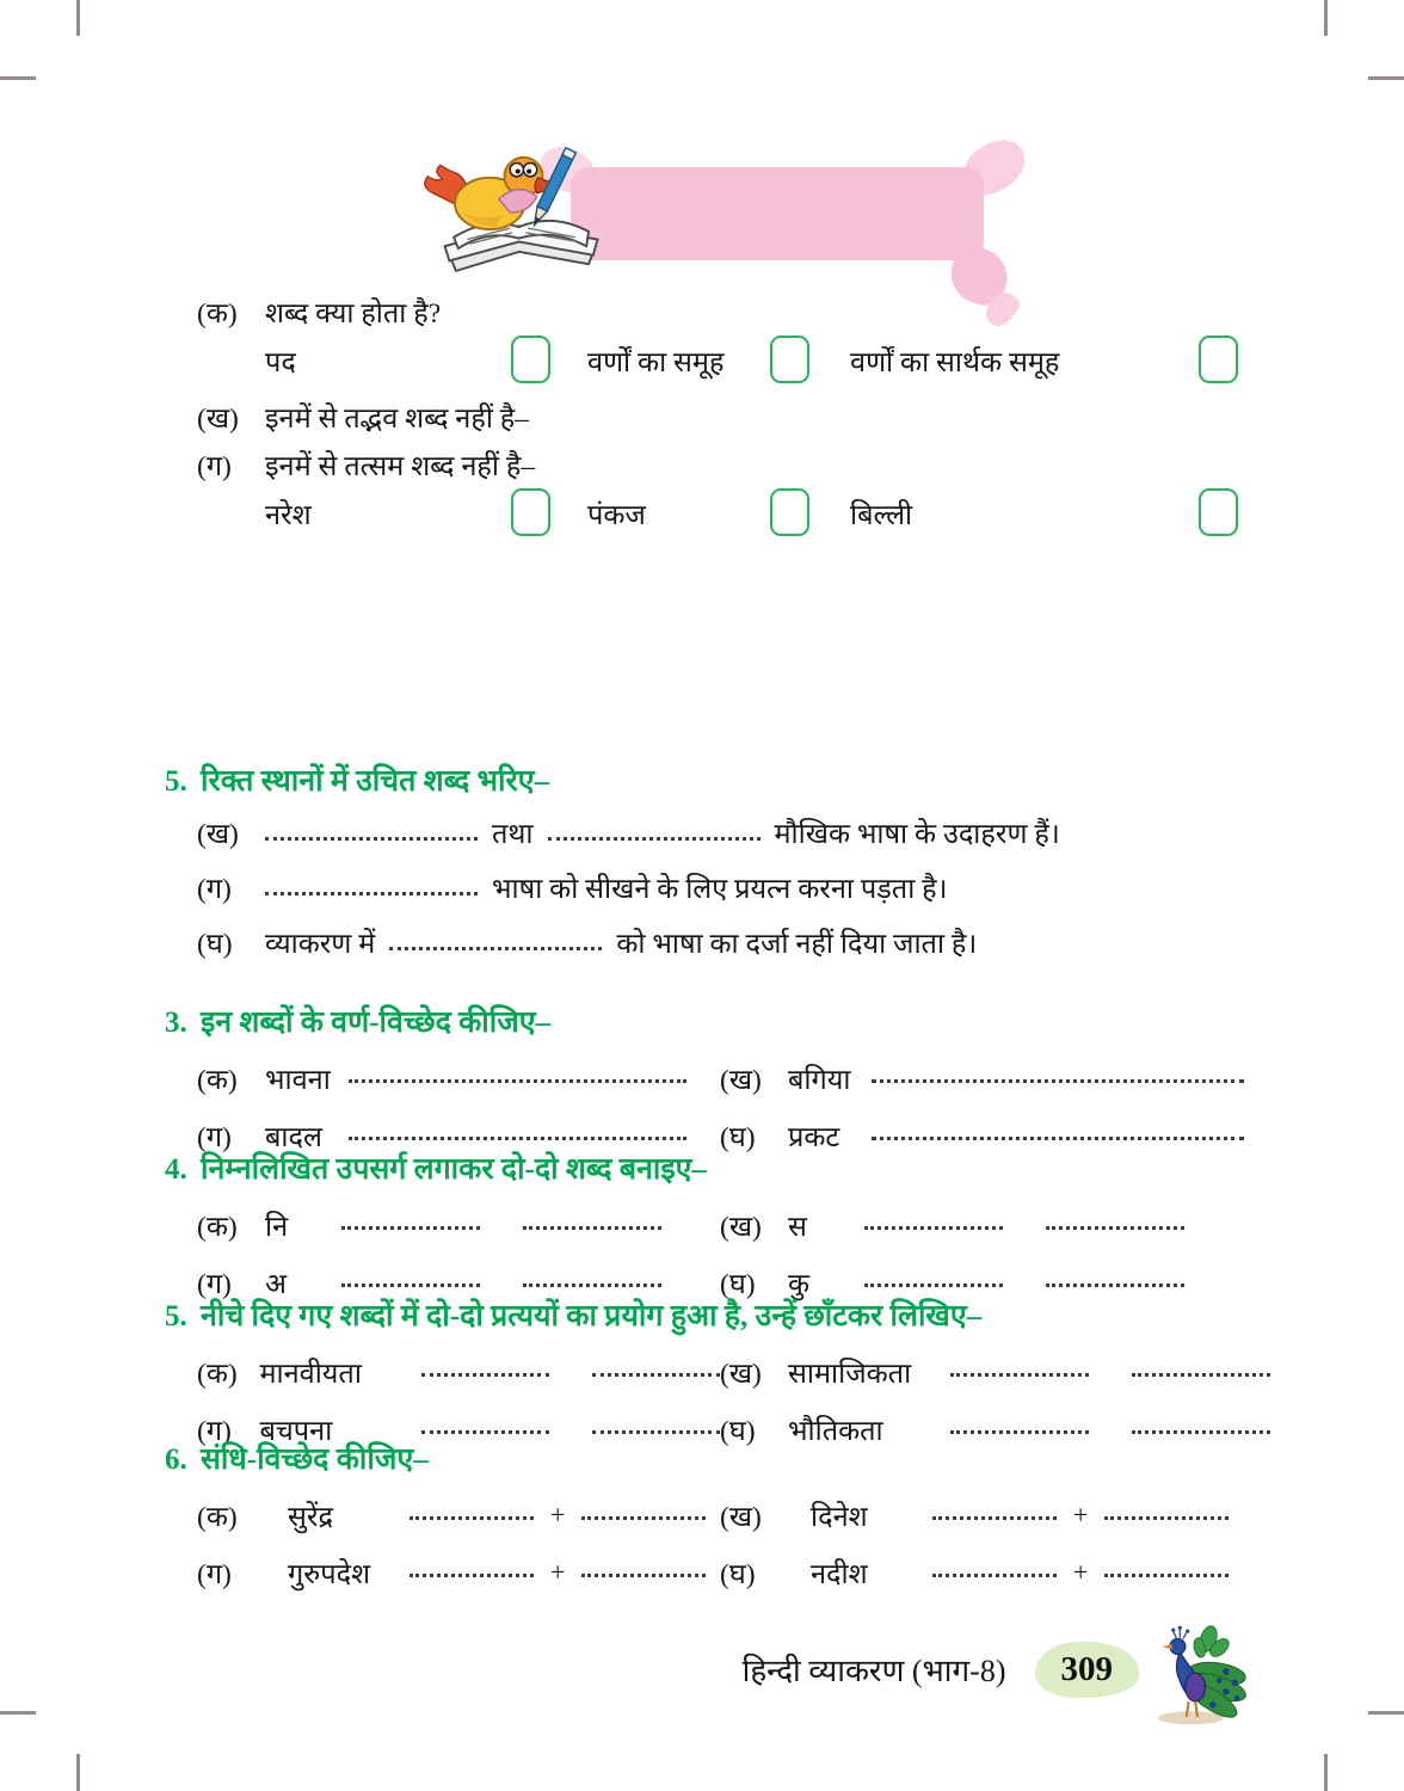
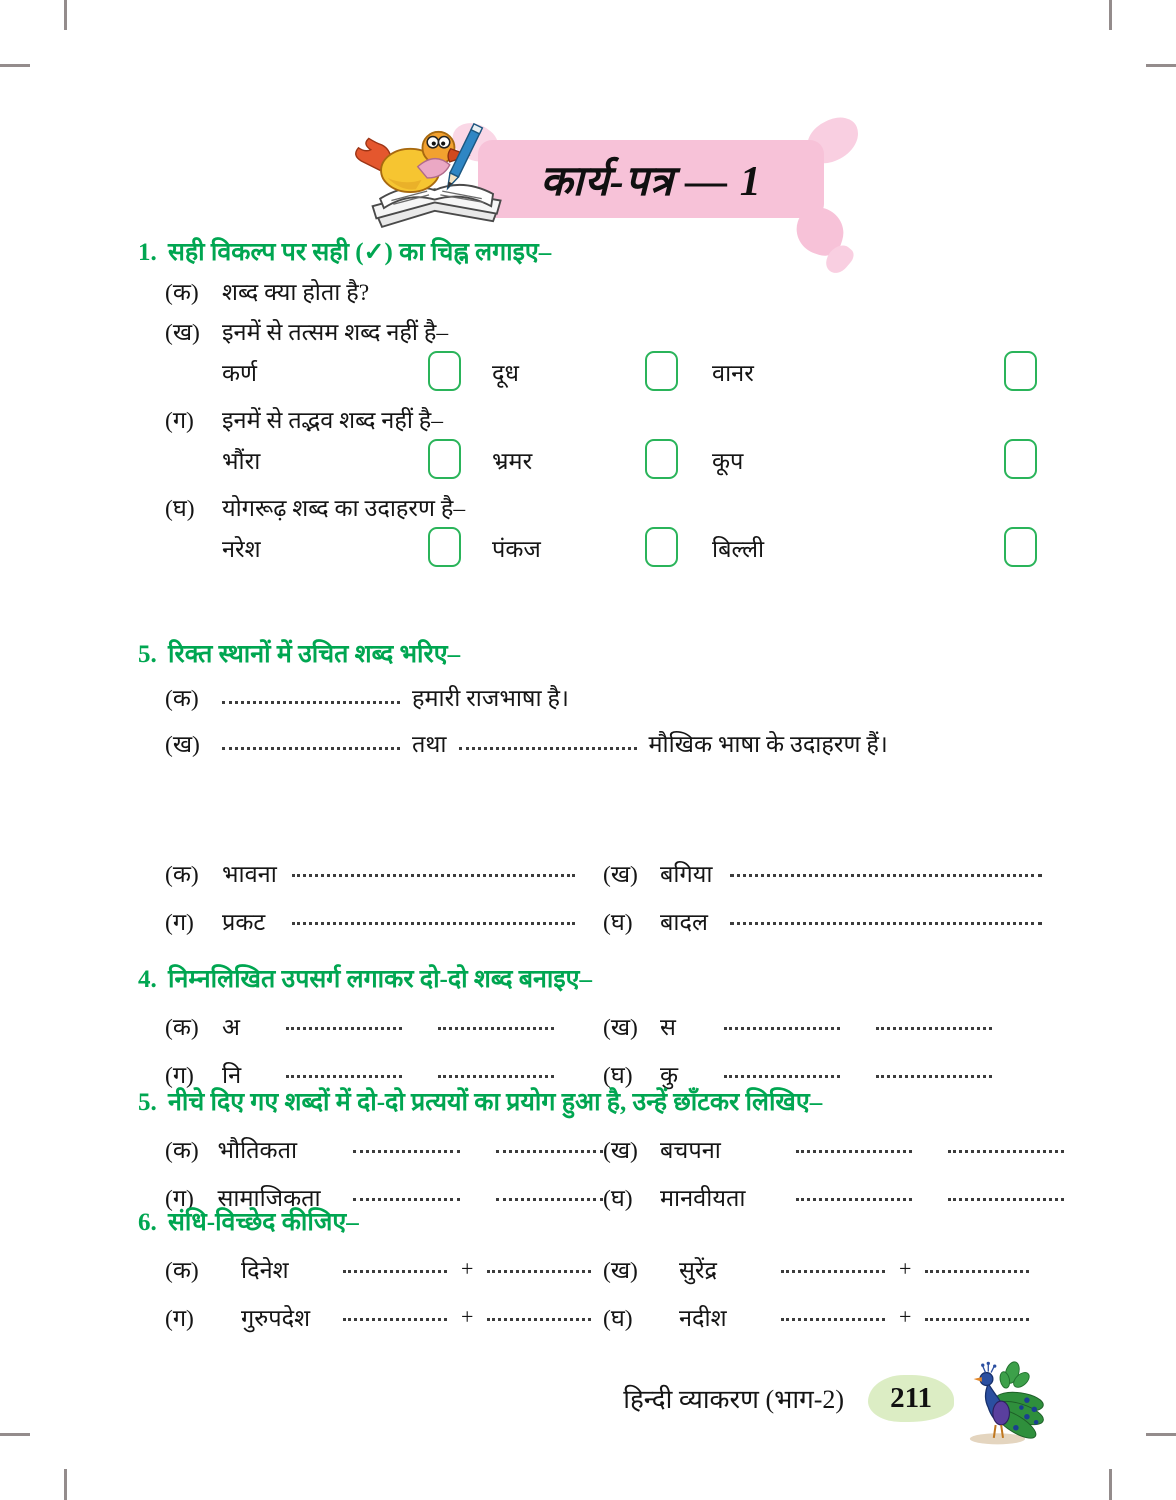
+ कार्य-पत्र — 1
+ 1. सही विकल्प पर सही (✓) का चिह्न लगाइए–
  (क) शब्द क्या होता है?
- पद
- वर्णों का समूह
- वर्णों का सार्थक समूह
- (ख) इनमें से तद्भव शब्द नहीं है–
+ (ख) इनमें से तत्सम शब्द नहीं है–
+ कर्ण
+ दूध
+ वानर
- (ग) इनमें से तत्सम शब्द नहीं है–
+ (ग) इनमें से तद्भव शब्द नहीं है–
+ भौंरा
+ भ्रमर
+ कूप
+ (घ) योगरूढ़ शब्द का उदाहरण है–
  नरेश
  पंकज
  बिल्ली
  5. रिक्त स्थानों में उचित शब्द भरिए–
+ (क) हमारी राजभाषा है।
  (ख) तथा मौखिक भाषा के उदाहरण हैं।
- (ग) भाषा को सीखने के लिए प्रयत्न करना पड़ता है।
- (घ) व्याकरण में को भाषा का दर्जा नहीं दिया जाता है।
- 3. इन शब्दों के वर्ण-विच्छेद कीजिए–
  (क)
  भावना
  (ख)
  बगिया
  (ग)
- बादल
+ प्रकट
  (घ)
- प्रकट
+ बादल
  4. निम्नलिखित उपसर्ग लगाकर दो-दो शब्द बनाइए–
  (क)
- नि
+ अ
  (ख)
  स
  (ग)
- अ
+ नि
  (घ)
  कु
  5. नीचे दिए गए शब्दों में दो-दो प्रत्ययों का प्रयोग हुआ है, उन्हें छाँटकर लिखिए–
  (क)
- मानवीयता
+ भौतिकता
  (ख)
- सामाजिकता
+ बचपना
  (ग)
- बचपना
+ सामाजिकता
  (घ)
- भौतिकता
+ मानवीयता
  6. संधि-विच्छेद कीजिए–
  (क)
- सुरेंद्र
+ दिनेश
  +
  (ख)
- दिनेश
+ सुरेंद्र
  +
  (ग)
  गुरुपदेश
  +
  (घ)
  नदीश
  +
- हिन्दी व्याकरण (भाग-8)
+ हिन्दी व्याकरण (भाग-2)
- 309
+ 211
